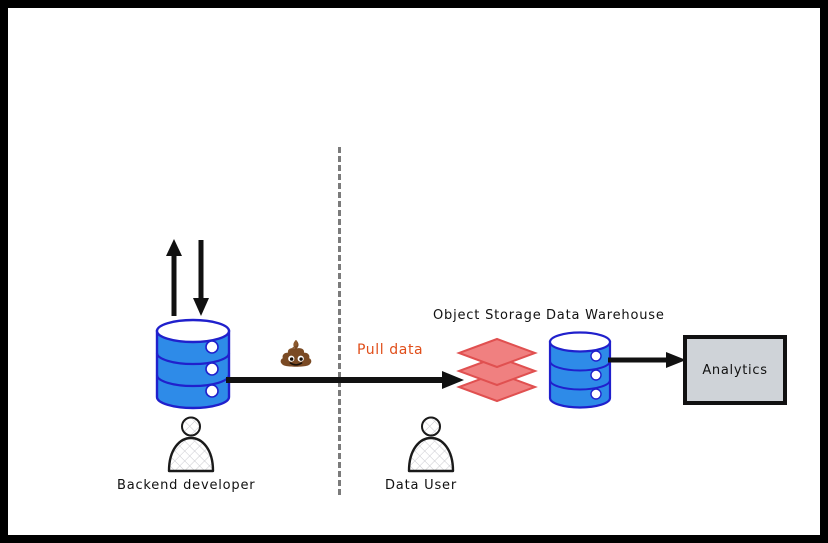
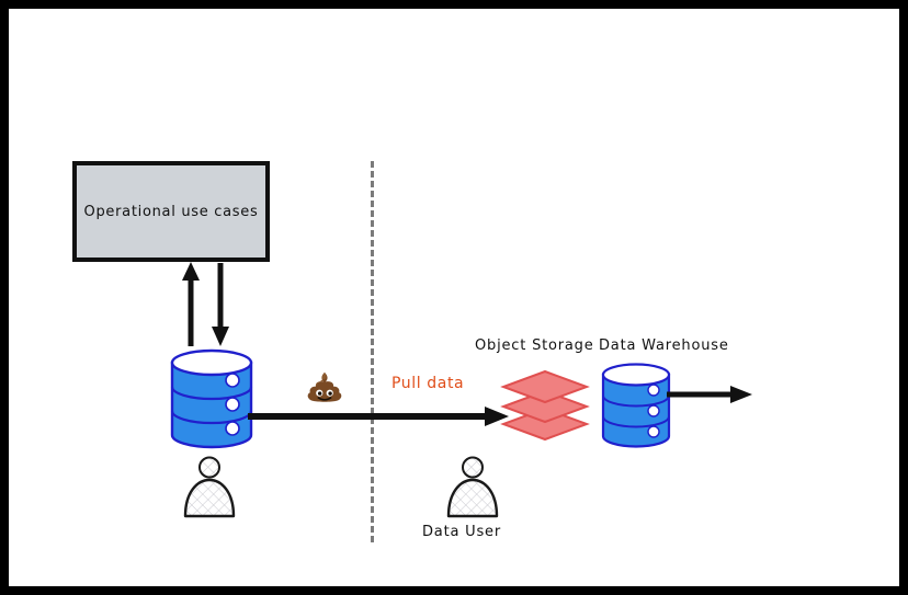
+ Operational use cases
  Pull data
  Object Storage
  Data Warehouse
- Analytics
- Backend developer
  Data User
